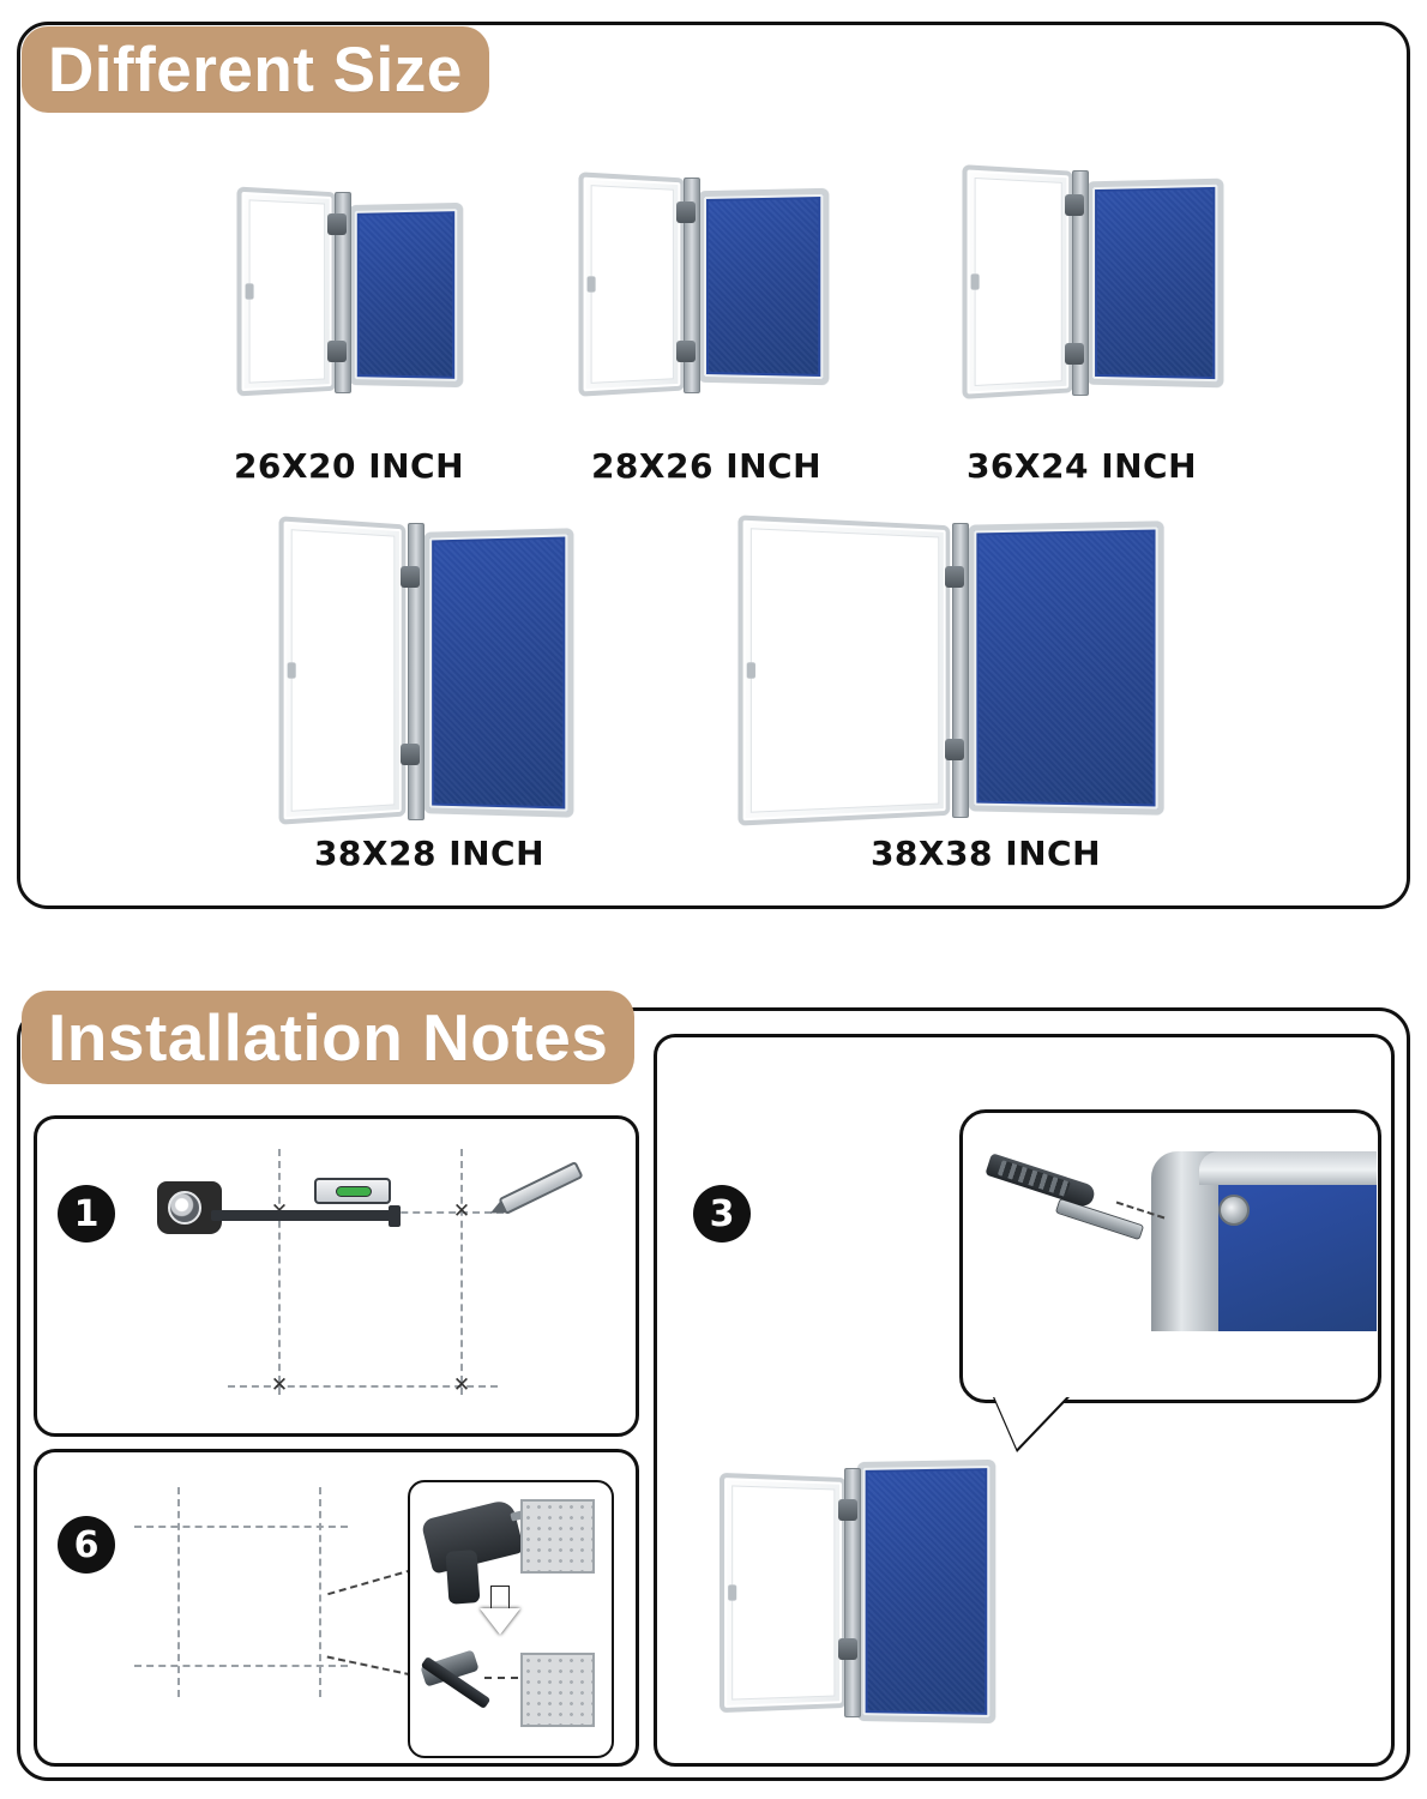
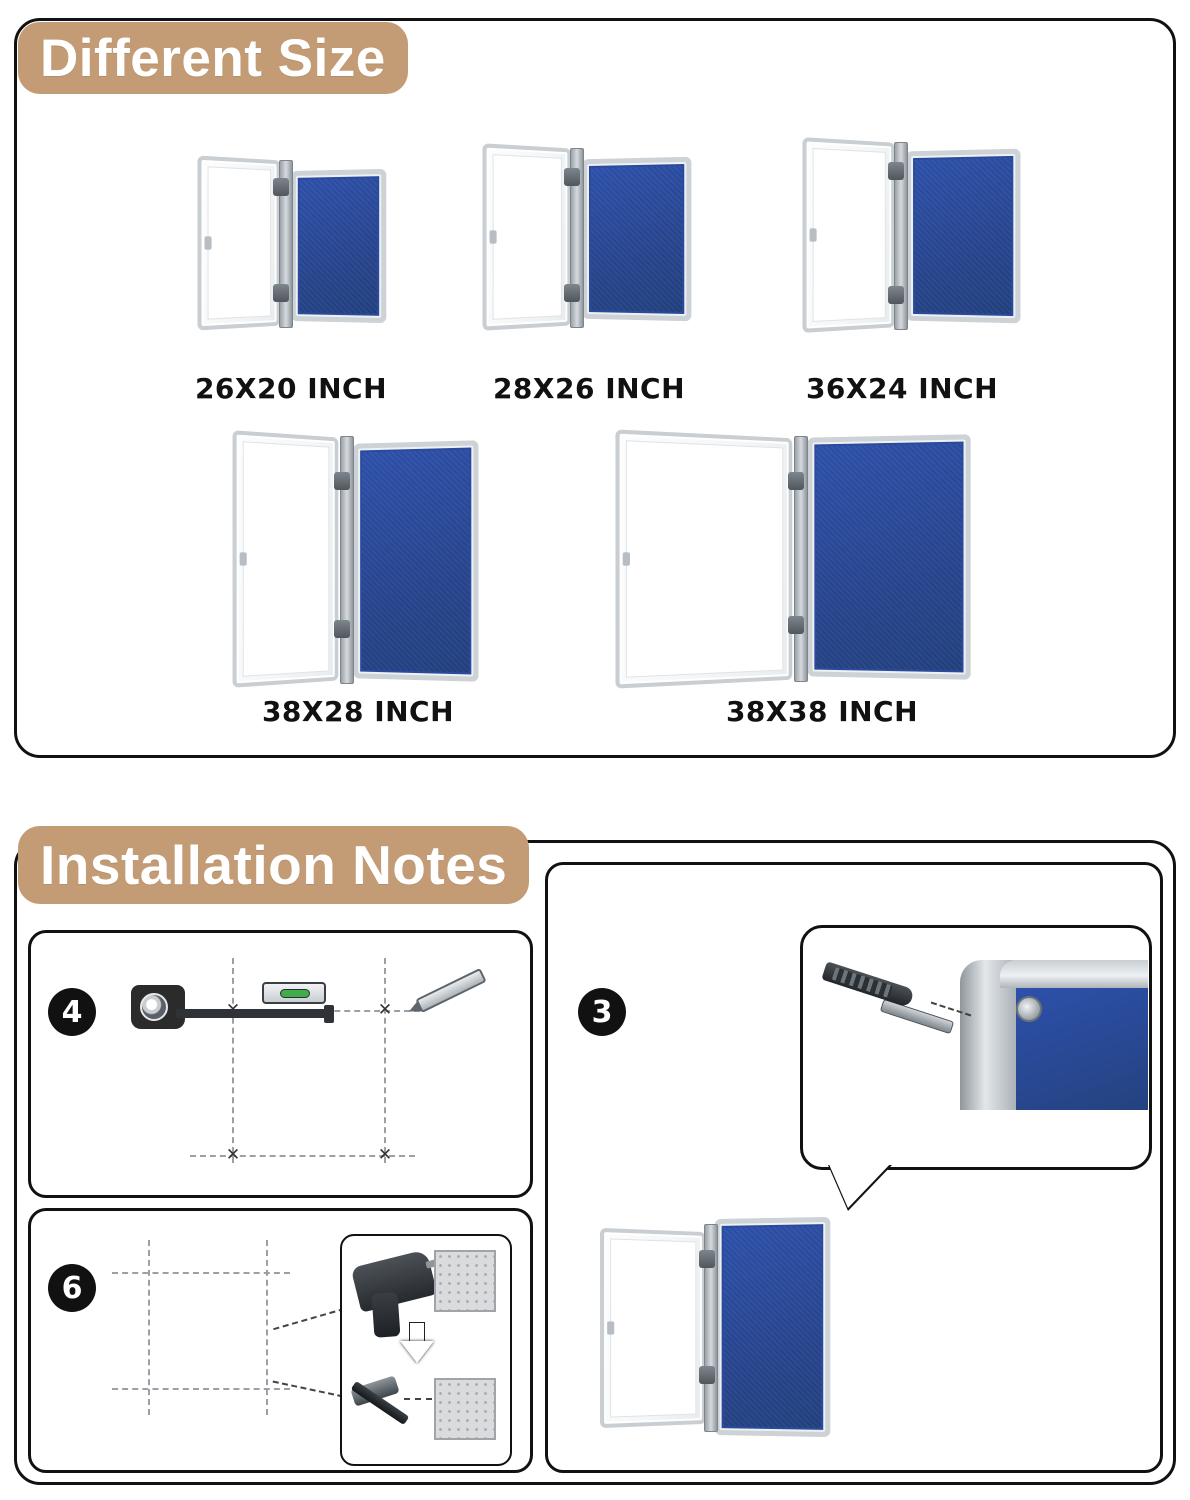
  Different Size
  26X20 INCH
  28X26 INCH
  36X24 INCH
  38X28 INCH
  38X38 INCH
  Installation Notes
- 1
+ 4
  ✕
  ✕
  ✕
  6
  3
